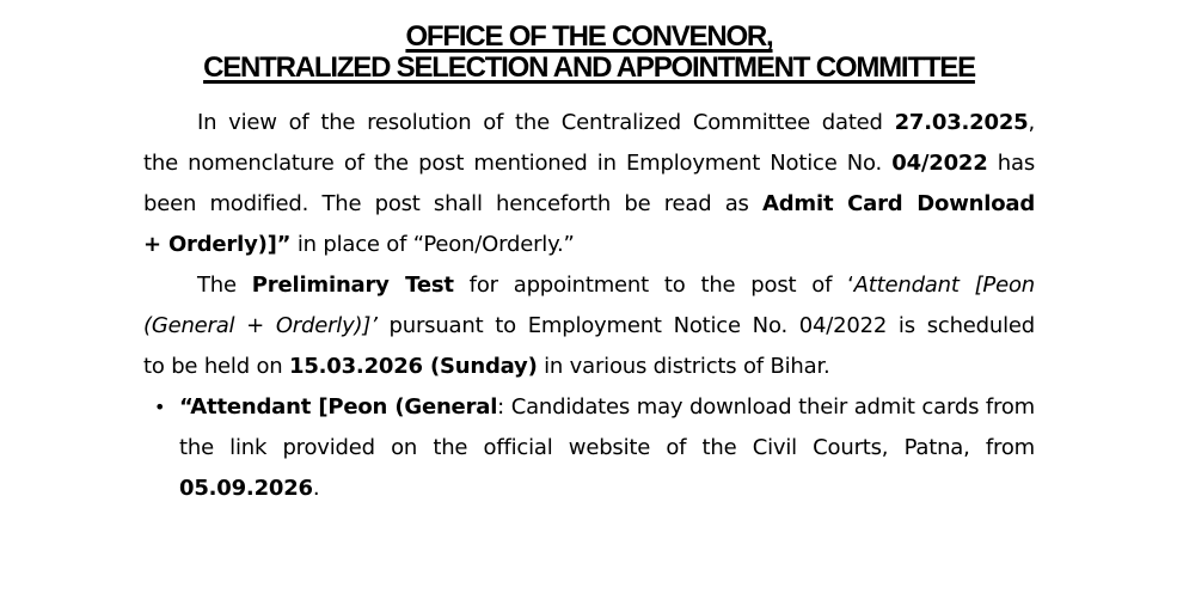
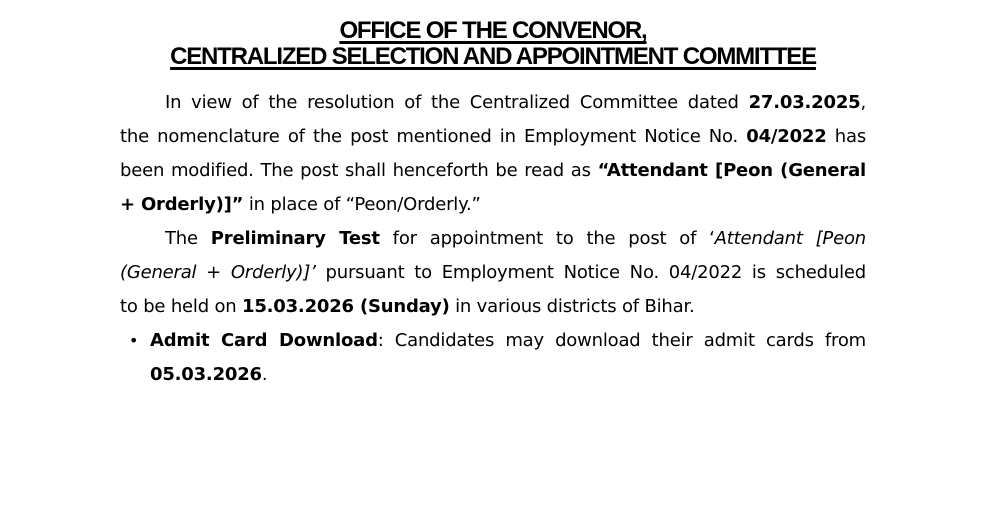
  OFFICE OF THE CONVENOR,
  CENTRALIZED SELECTION AND APPOINTMENT COMMITTEE
  In view of the resolution of the Centralized Committee dated 27.03.2025,
  the nomenclature of the post mentioned in Employment Notice No. 04/2022 has
- been modified. The post shall henceforth be read as Admit Card Download
+ been modified. The post shall henceforth be read as “Attendant [Peon (General
  + Orderly)]” in place of “Peon/Orderly.”
  The Preliminary Test for appointment to the post of ‘Attendant [Peon
  (General + Orderly)]’ pursuant to Employment Notice No. 04/2022 is scheduled
  to be held on 15.03.2026 (Sunday) in various districts of Bihar.
  •
- “Attendant [Peon (General: Candidates may download their admit cards from
+ Admit Card Download: Candidates may download their admit cards from
- the link provided on the official website of the Civil Courts, Patna, from
- 05.09.2026.
+ 05.03.2026.
